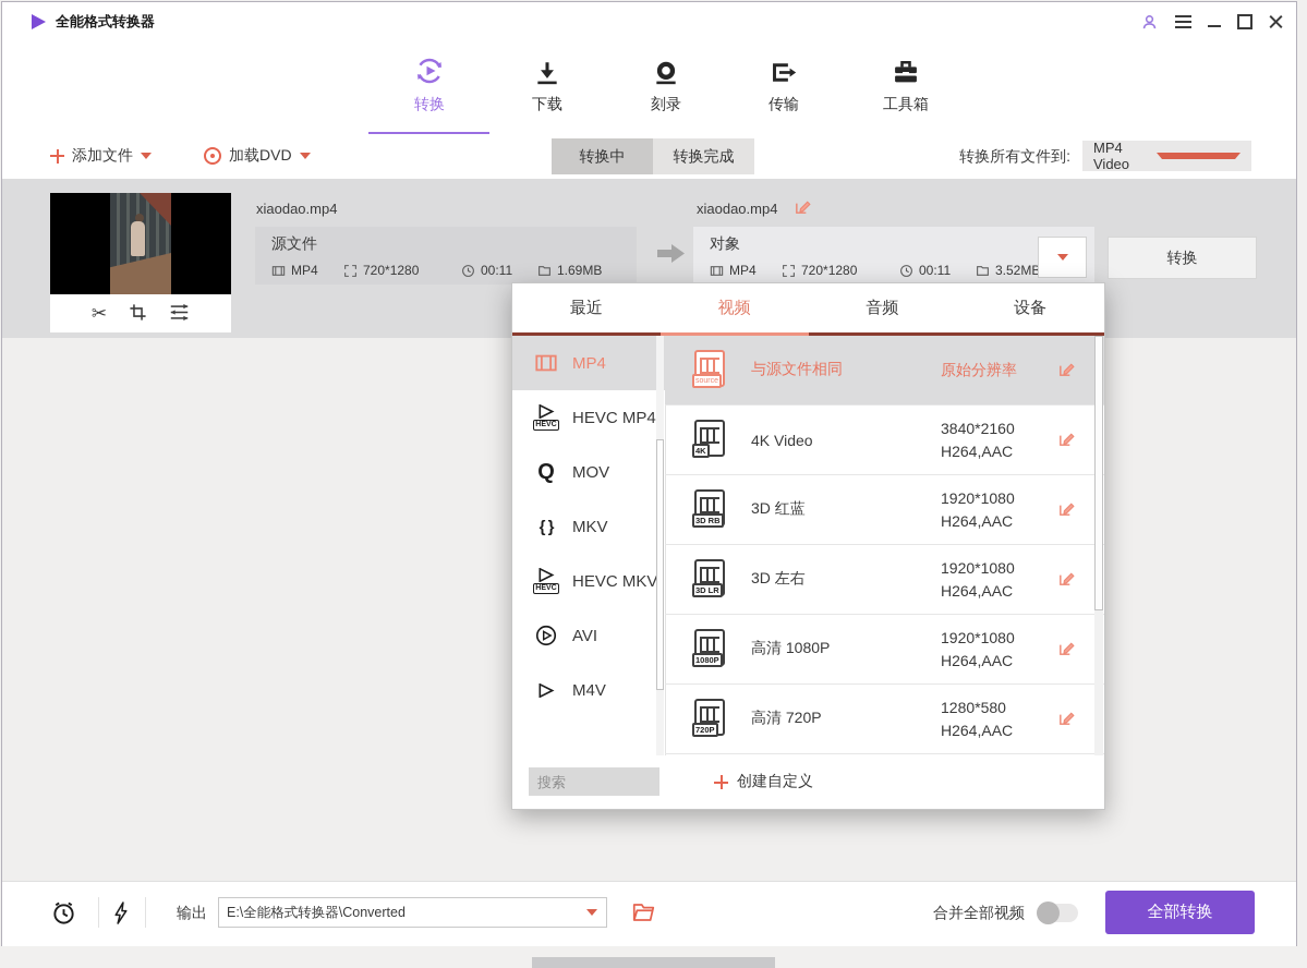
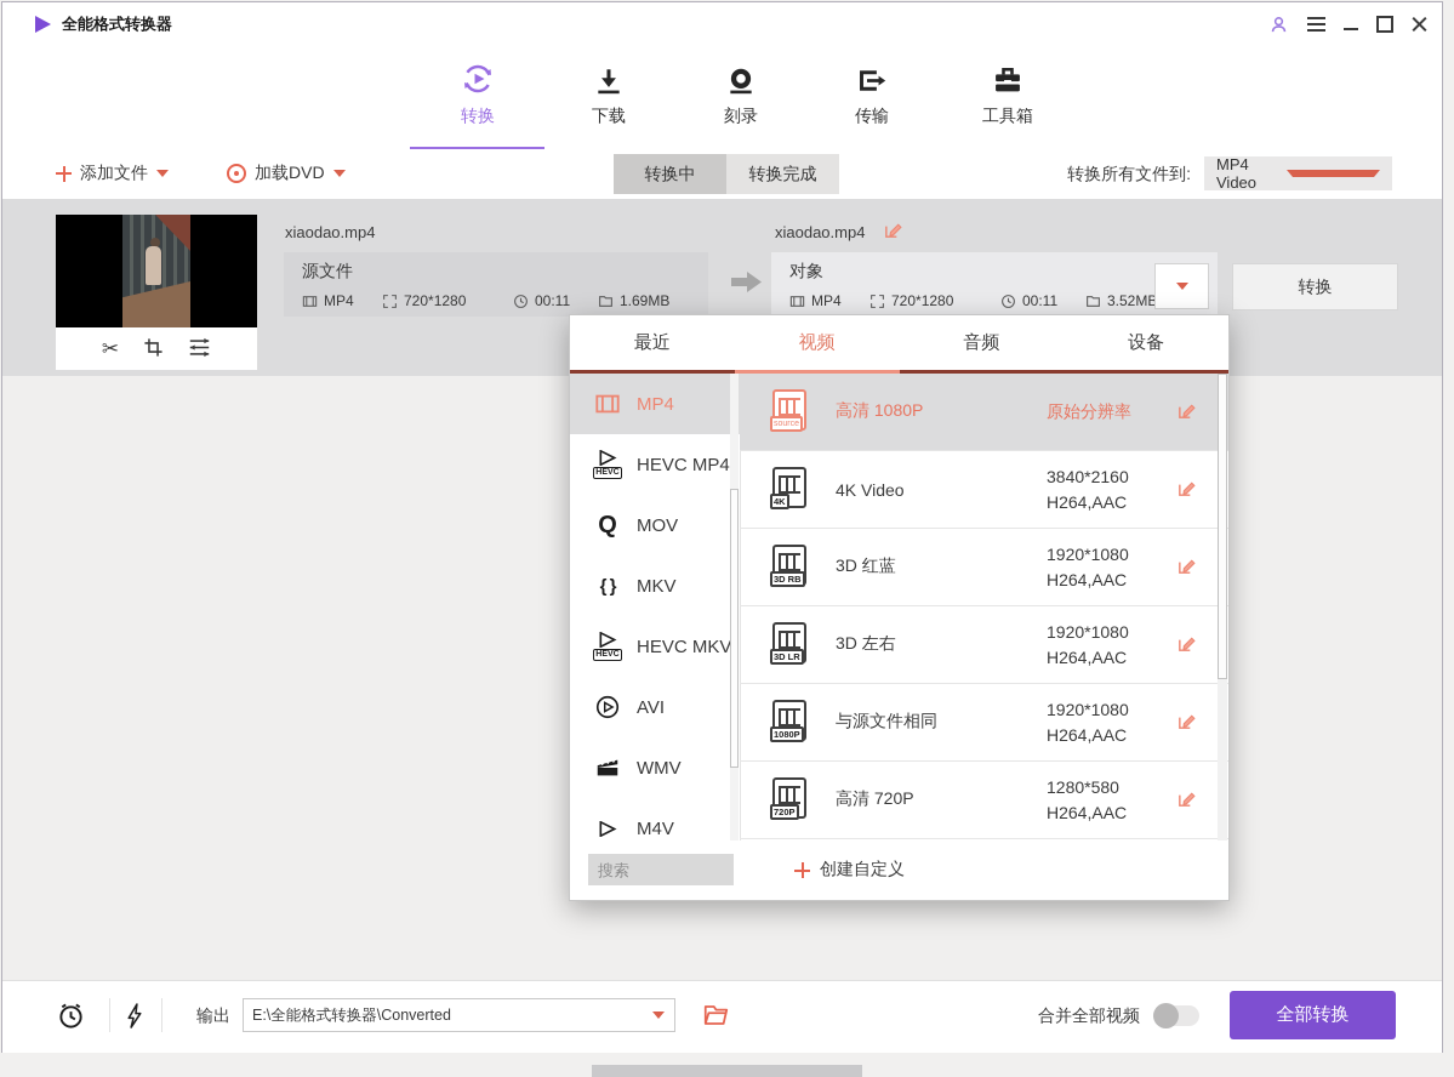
  全能格式转换器
  转换
  下载
  刻录
  传输
  工具箱
  添加文件
  加载DVD
  转换中
  转换完成
  转换所有文件到:
  MP4 Video
  ✂
  xiaodao.mp4
  源文件
  MP4
  720*1280
  00:11
  1.69MB
  xiaodao.mp4
  对象
  MP4
  720*1280
  00:11
  3.52MB
  转换
  最近
  视频
  音频
  设备
  MP4
  HEVC MP4
  Q
  MOV
  { }
  MKV
  HEVC MKV
  AVI
+ WMV
  M4V
- 与源文件相同
+ 高清 1080P
  原始分辨率
  4K
  4K Video
  3840*2160
  H264,AAC
  3D RB
  3D 红蓝
  1920*1080
  H264,AAC
  3D LR
  3D 左右
  1920*1080
  H264,AAC
  1080P
- 高清 1080P
+ 与源文件相同
  1920*1080
  H264,AAC
  720P
  高清 720P
  1280*580
  H264,AAC
  搜索
  创建自定义
  输出
  E:\全能格式转换器\Converted
  合并全部视频
  全部转换
